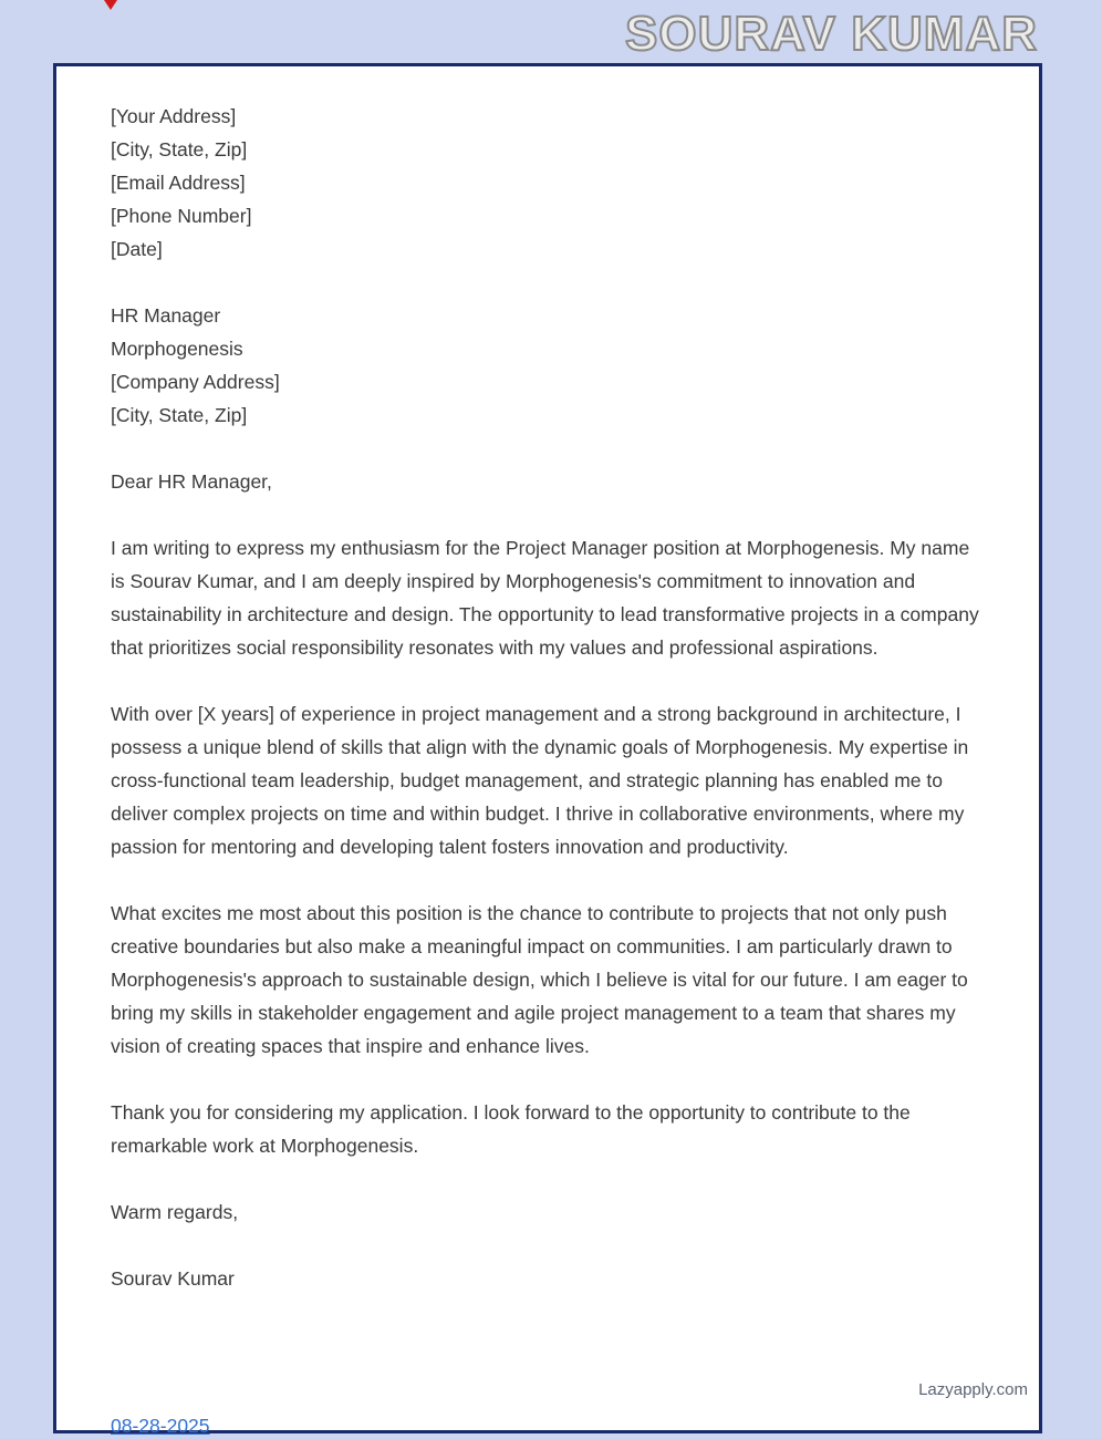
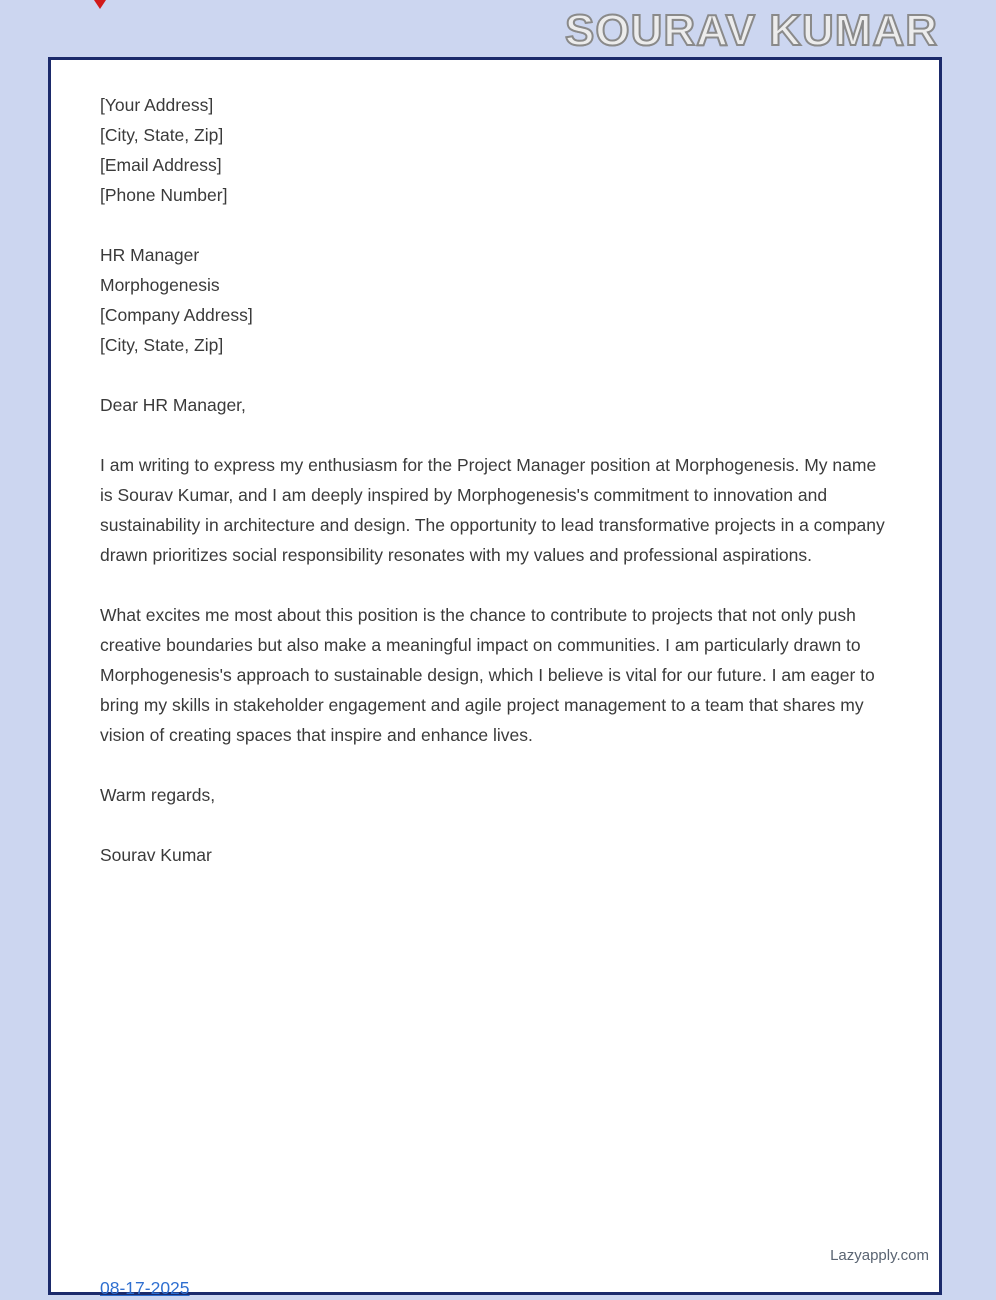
  SOURAV KUMAR
  [Your Address]
  [City, State, Zip]
  [Email Address]
  [Phone Number]
- [Date]
  HR Manager
  Morphogenesis
  [Company Address]
  [City, State, Zip]
  Dear HR Manager,
- I am writing to express my enthusiasm for the Project Manager position at Morphogenesis. My name is Sourav Kumar, and I am deeply inspired by Morphogenesis's commitment to innovation and sustainability in architecture and design. The opportunity to lead transformative projects in a company that prioritizes social responsibility resonates with my values and professional aspirations.
+ I am writing to express my enthusiasm for the Project Manager position at Morphogenesis. My name is Sourav Kumar, and I am deeply inspired by Morphogenesis's commitment to innovation and sustainability in architecture and design. The opportunity to lead transformative projects in a company drawn prioritizes social responsibility resonates with my values and professional aspirations.
- With over [X years] of experience in project management and a strong background in architecture, I possess a unique blend of skills that align with the dynamic goals of Morphogenesis. My expertise in cross-functional team leadership, budget management, and strategic planning has enabled me to deliver complex projects on time and within budget. I thrive in collaborative environments, where my passion for mentoring and developing talent fosters innovation and productivity.
  What excites me most about this position is the chance to contribute to projects that not only push creative boundaries but also make a meaningful impact on communities. I am particularly drawn to Morphogenesis's approach to sustainable design, which I believe is vital for our future. I am eager to bring my skills in stakeholder engagement and agile project management to a team that shares my vision of creating spaces that inspire and enhance lives.
- Thank you for considering my application. I look forward to the opportunity to contribute to the remarkable work at Morphogenesis.
  Warm regards,
  Sourav Kumar
  Lazyapply.com
- 08-28-2025
+ 08-17-2025
